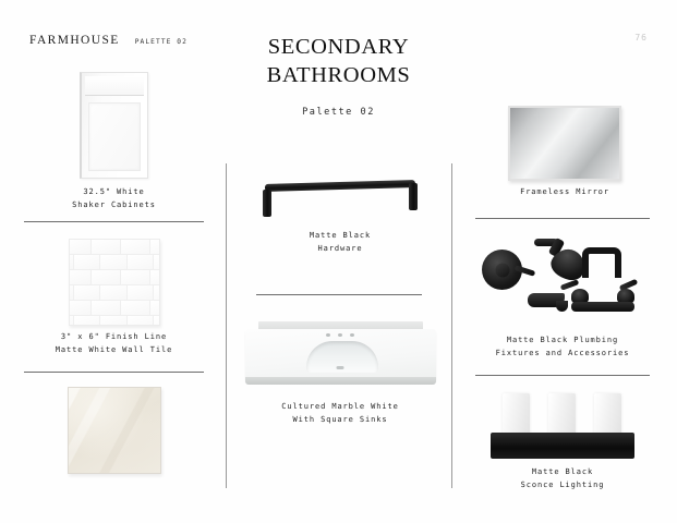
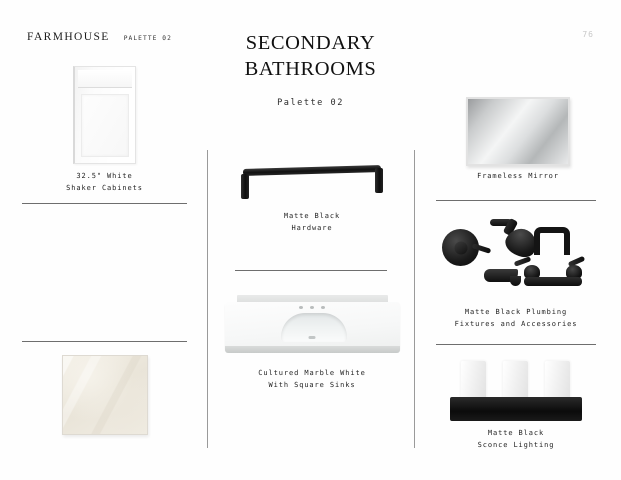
  FARMHOUSE
  76
  SECONDARY
  BATHROOMS
  Palette 02
  32.5" White
  Shaker Cabinets
- 3" x 6" Finish Line
- Matte White Wall Tile
  Matte Black
  Hardware
  Cultured Marble White
  With Square Sinks
  Frameless Mirror
  Matte Black Plumbing
  Fixtures and Accessories
  Matte Black
  Sconce Lighting
